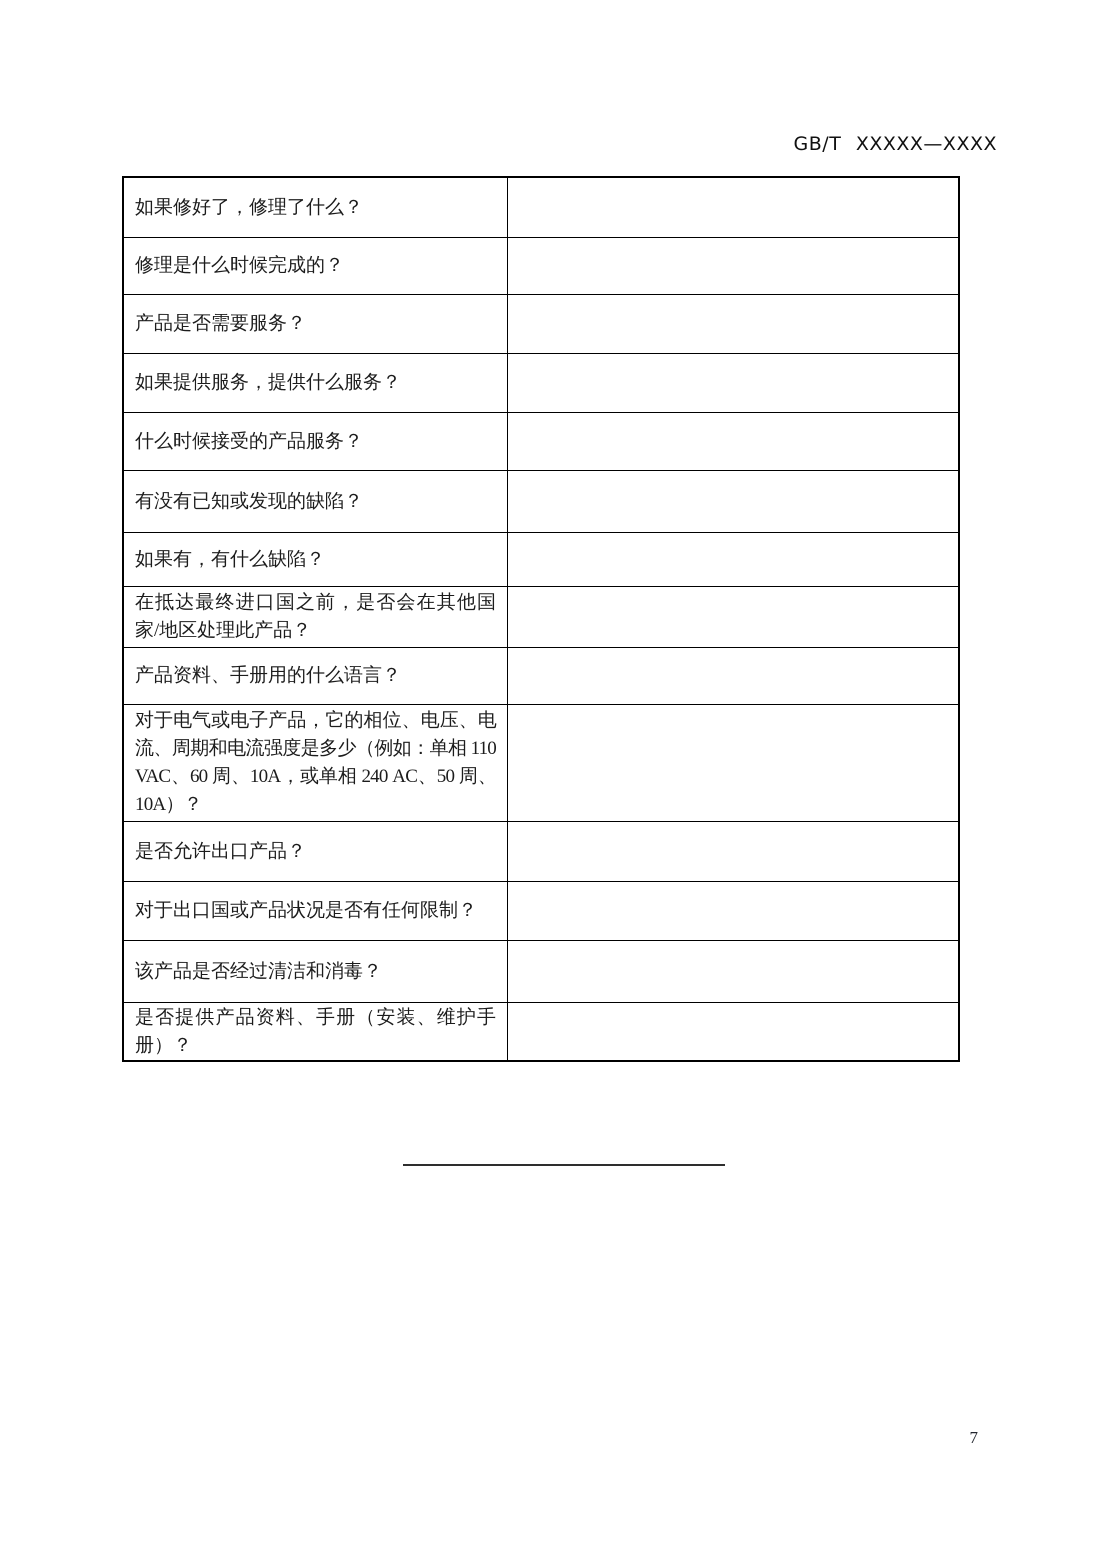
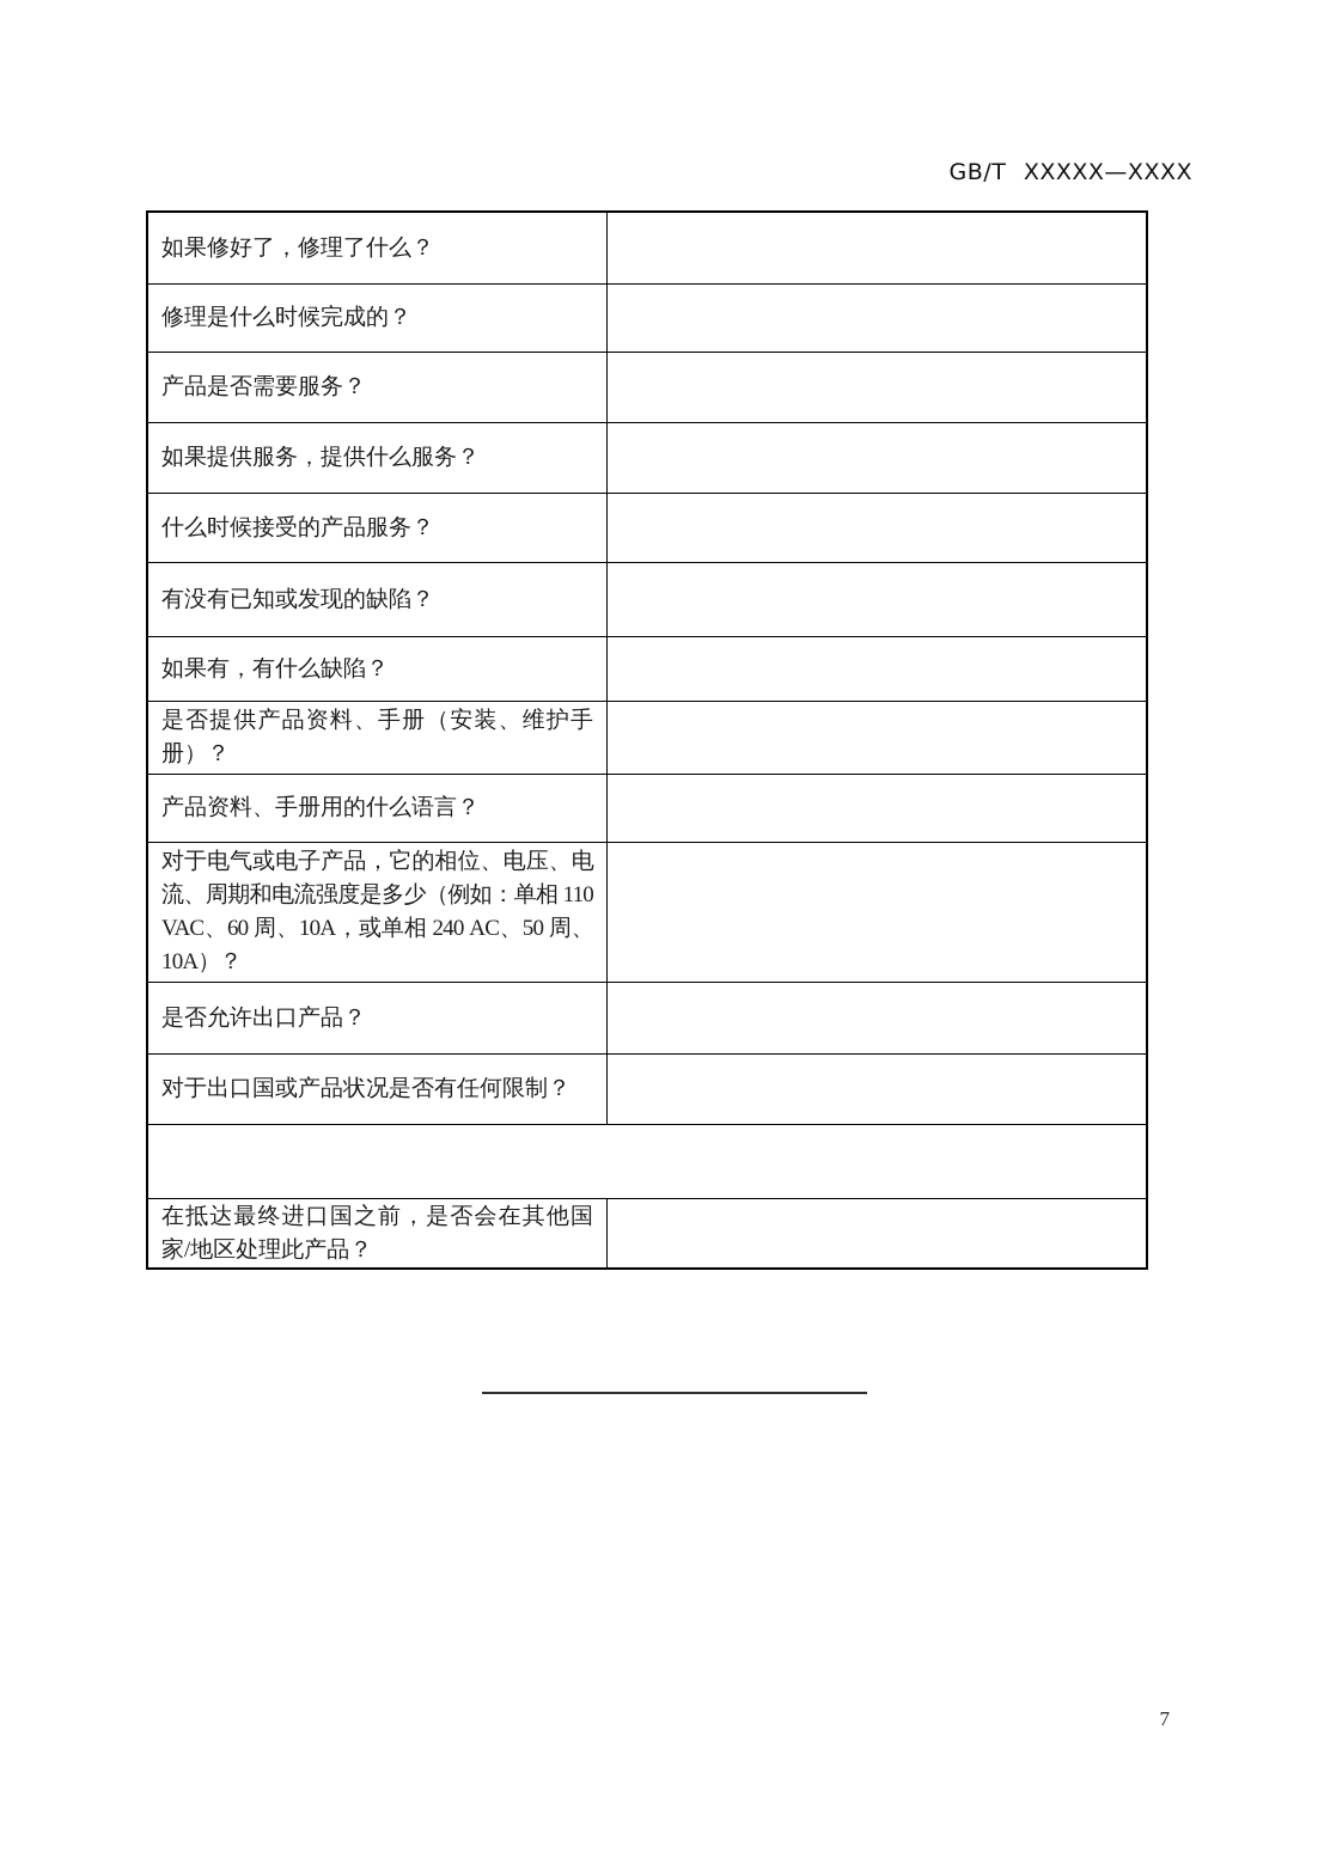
  GB/T XXXXX—XXXX
  如果修好了，修理了什么？
  修理是什么时候完成的？
  产品是否需要服务？
  如果提供服务，提供什么服务？
  什么时候接受的产品服务？
  有没有已知或发现的缺陷？
  如果有，有什么缺陷？
- 在抵达最终进口国之前，是否会在其他国家/地区处理此产品？
+ 是否提供产品资料、手册（安装、维护手册）？
  产品资料、手册用的什么语言？
  对于电气或电子产品，它的相位、电压、电流、周期和电流强度是多少（例如：单相 110 VAC、60 周、10A，或单相 240 AC、50 周、10A）？
  是否允许出口产品？
  对于出口国或产品状况是否有任何限制？
- 该产品是否经过清洁和消毒？
- 是否提供产品资料、手册（安装、维护手册）？
+ 在抵达最终进口国之前，是否会在其他国家/地区处理此产品？
  7
